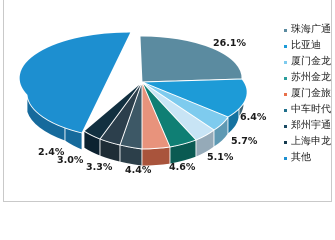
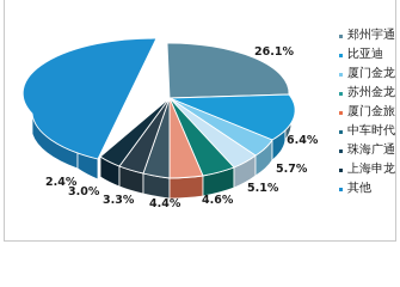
  26.1%
  6.4%
  5.7%
  5.1%
  4.6%
  4.4%
  3.3%
  3.0%
  2.4%
- 珠海广通
+ 郑州宇通
  比亚迪
  厦门金龙
  苏州金龙
  厦门金旅
  中车时代
- 郑州宇通
+ 珠海广通
  上海申龙
  其他
